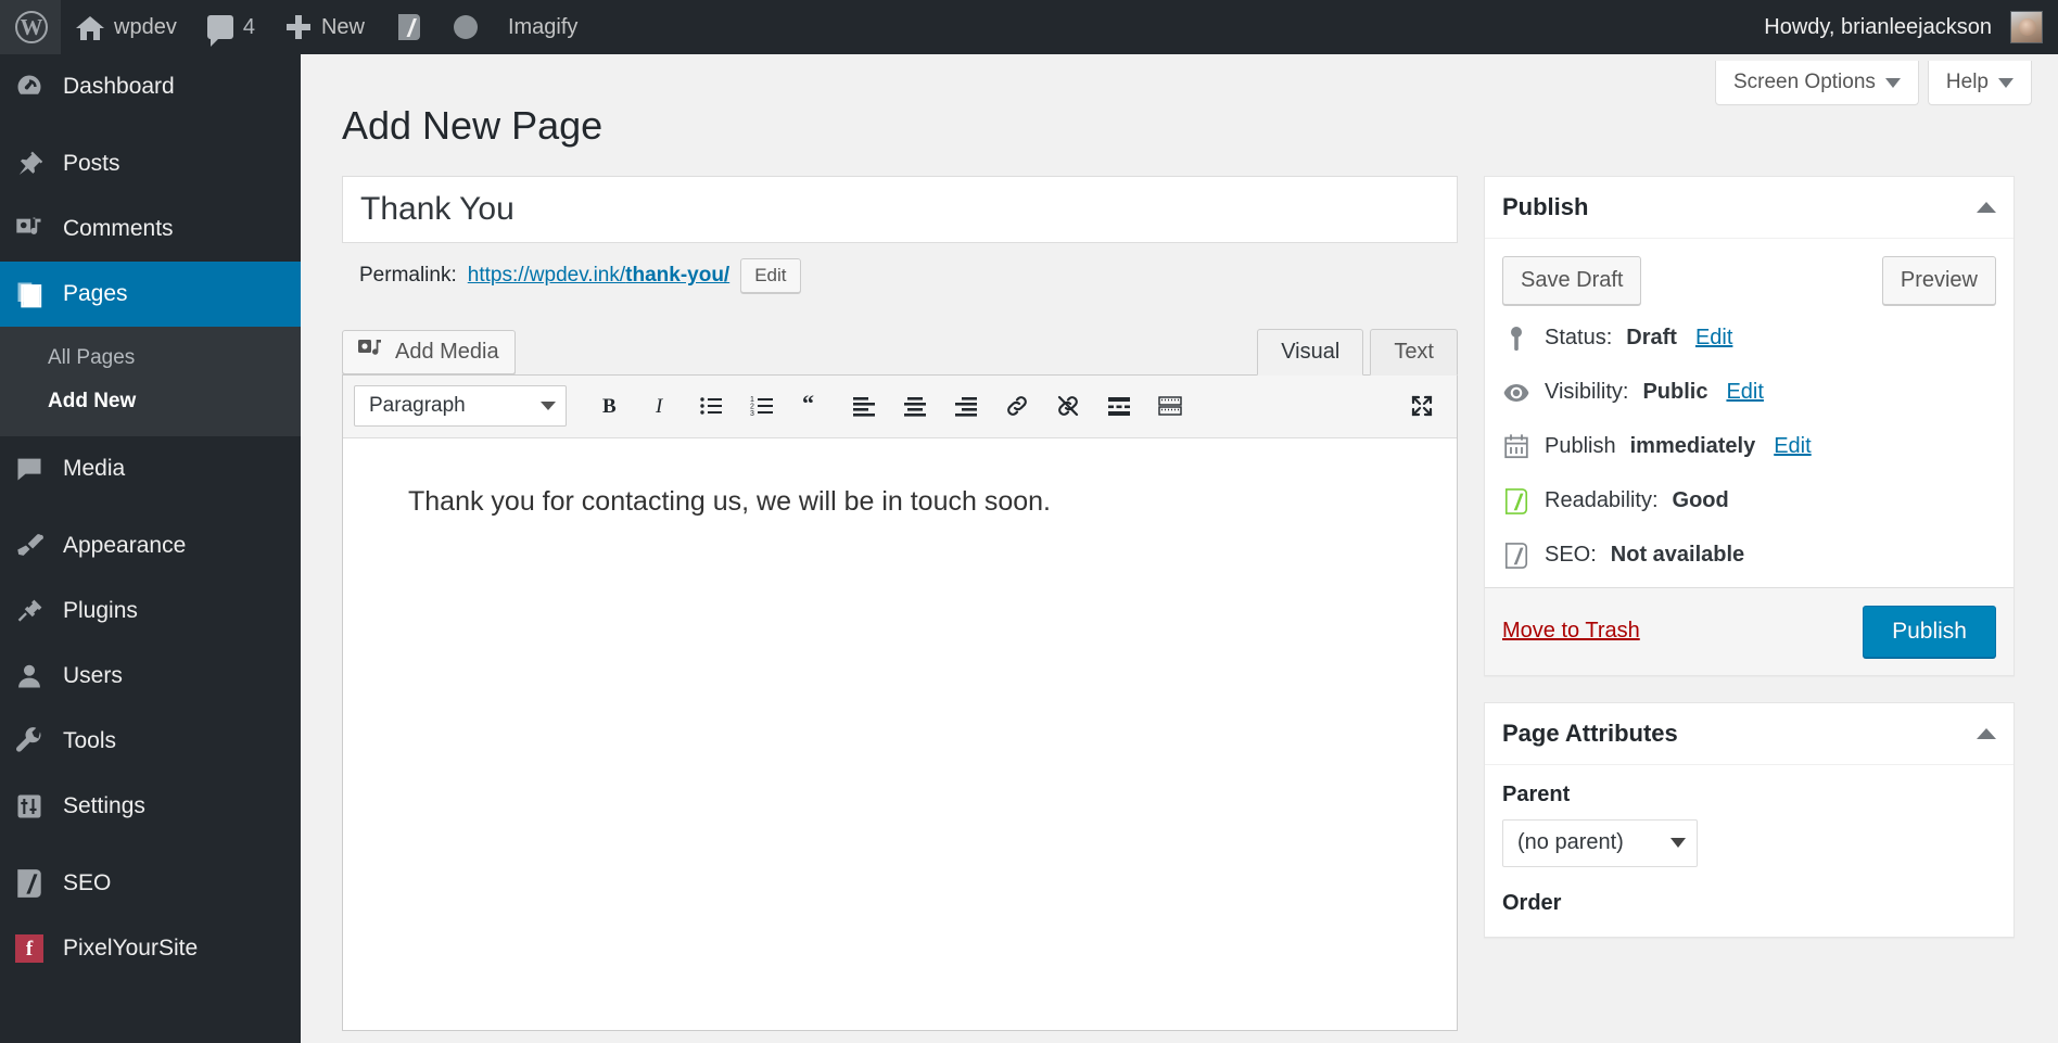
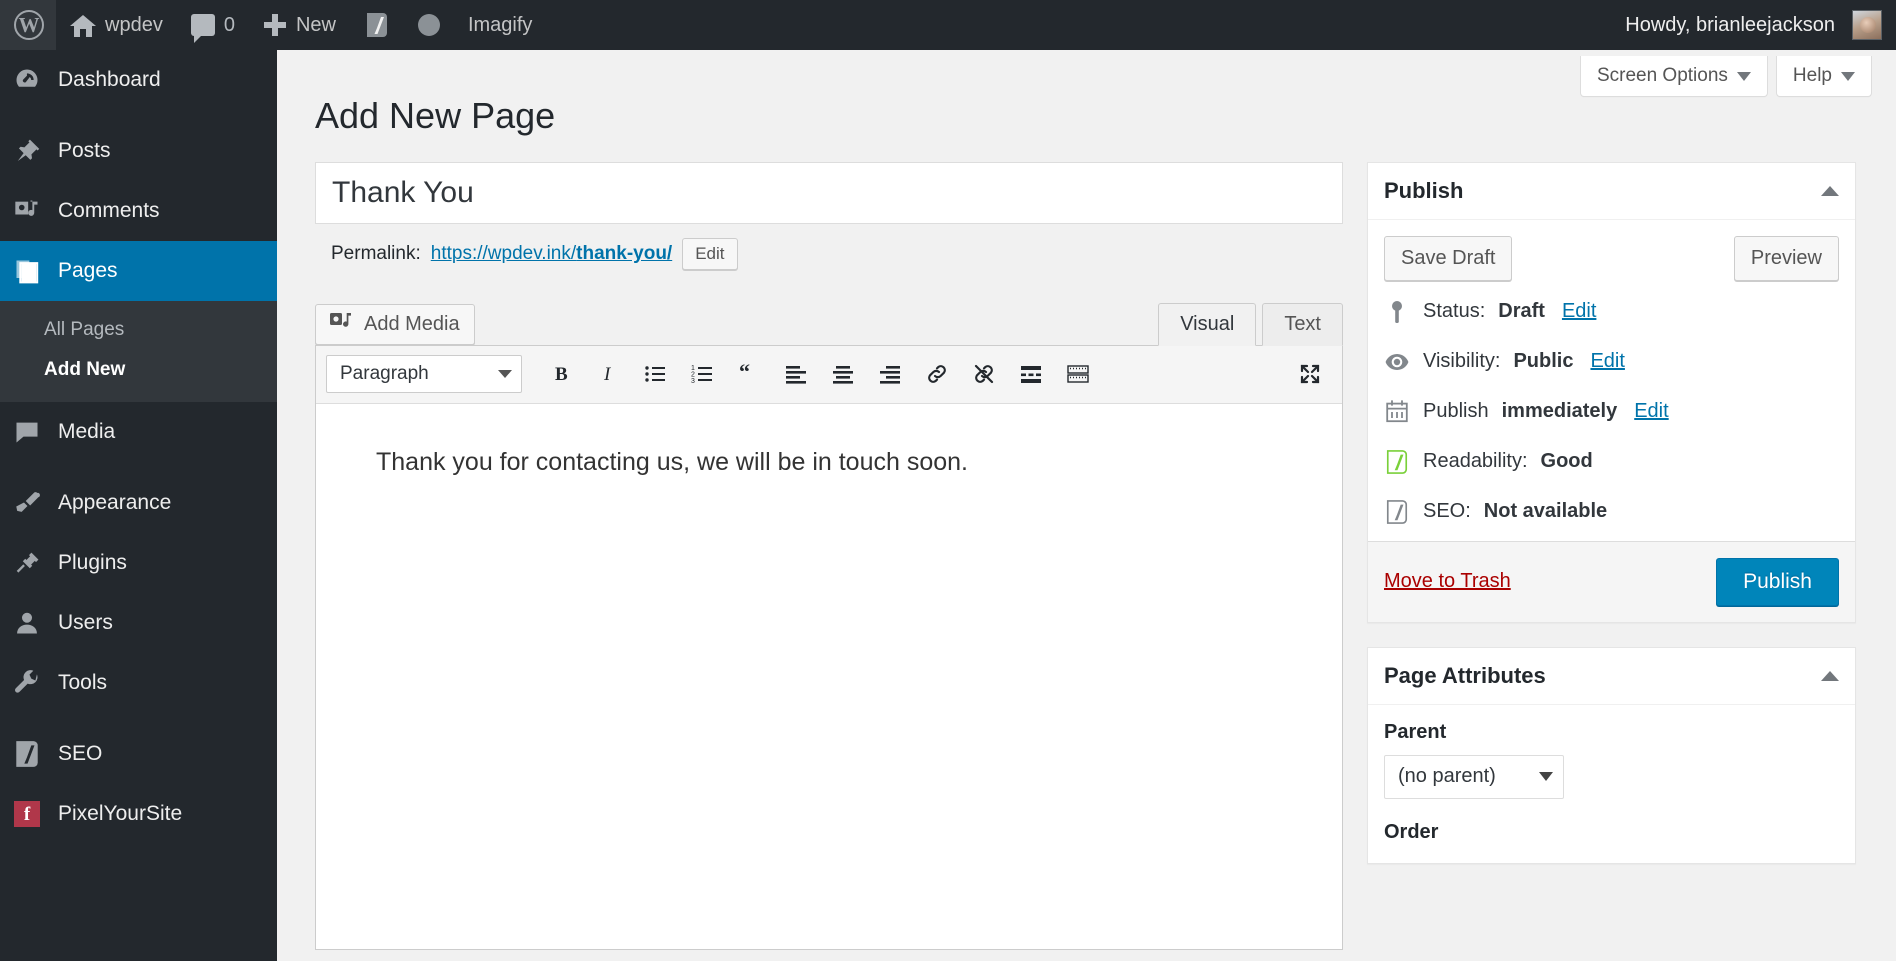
  W
  wpdev
- 4
+ 0
  New
  Imagify
  Howdy, brianleejackson
  Dashboard
  Posts
  Comments
  Pages
  All Pages
  Add New
  Media
  Appearance
  Plugins
  Users
  Tools
- Settings
  SEO
  f
  PixelYourSite
  Screen Options
  Help
  Add New Page
  Thank You
  Permalink:
  https://wpdev.ink/thank-you/
  Edit
  Add Media
  Visual
  Text
  Paragraph
  B
  I
  “
  Thank you for contacting us, we will be in touch soon.
  Publish
  Save Draft
  Preview
  Status:
  Draft
  Edit
  Visibility:
  Public
  Edit
  Publish
  immediately
  Edit
  Readability:
  Good
  SEO:
  Not available
  Move to Trash
  Publish
  Page Attributes
  Parent
  (no parent)
  Order
